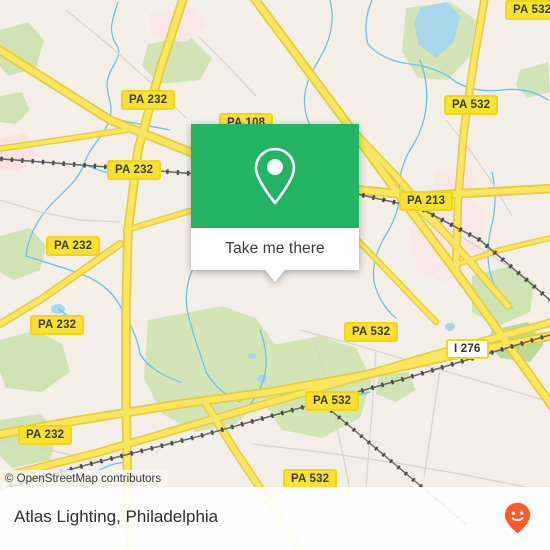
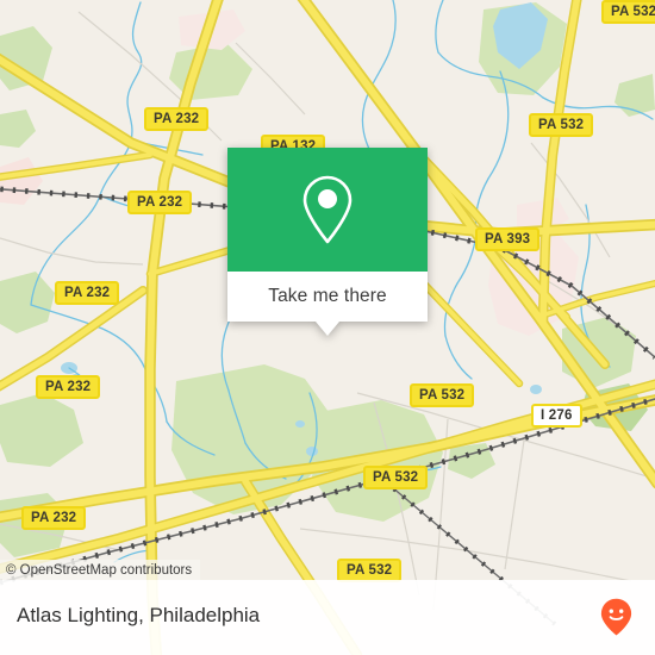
  PA 532
  PA 232
  PA 532
- PA 108
+ PA 132
  PA 232
- PA 213
+ PA 393
  PA 232
  PA 232
  PA 532
  I 276
  PA 532
  PA 232
  PA 532
  Take me there
  © OpenStreetMap contributors
  Atlas Lighting, Philadelphia
